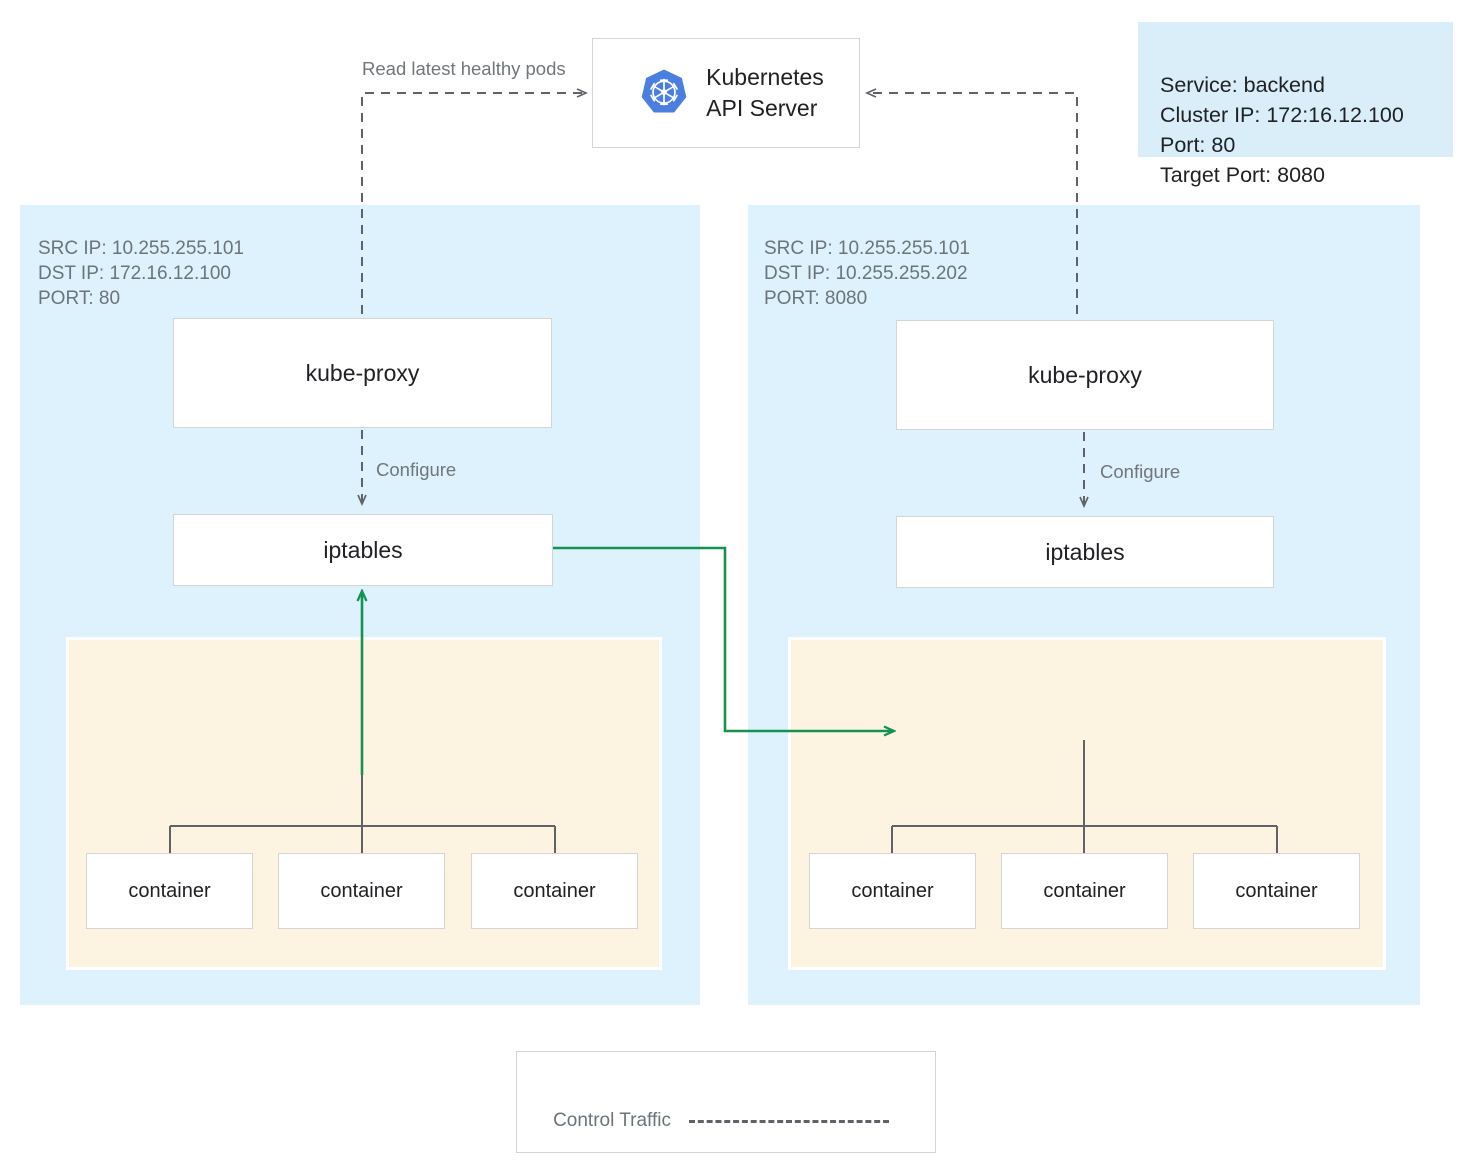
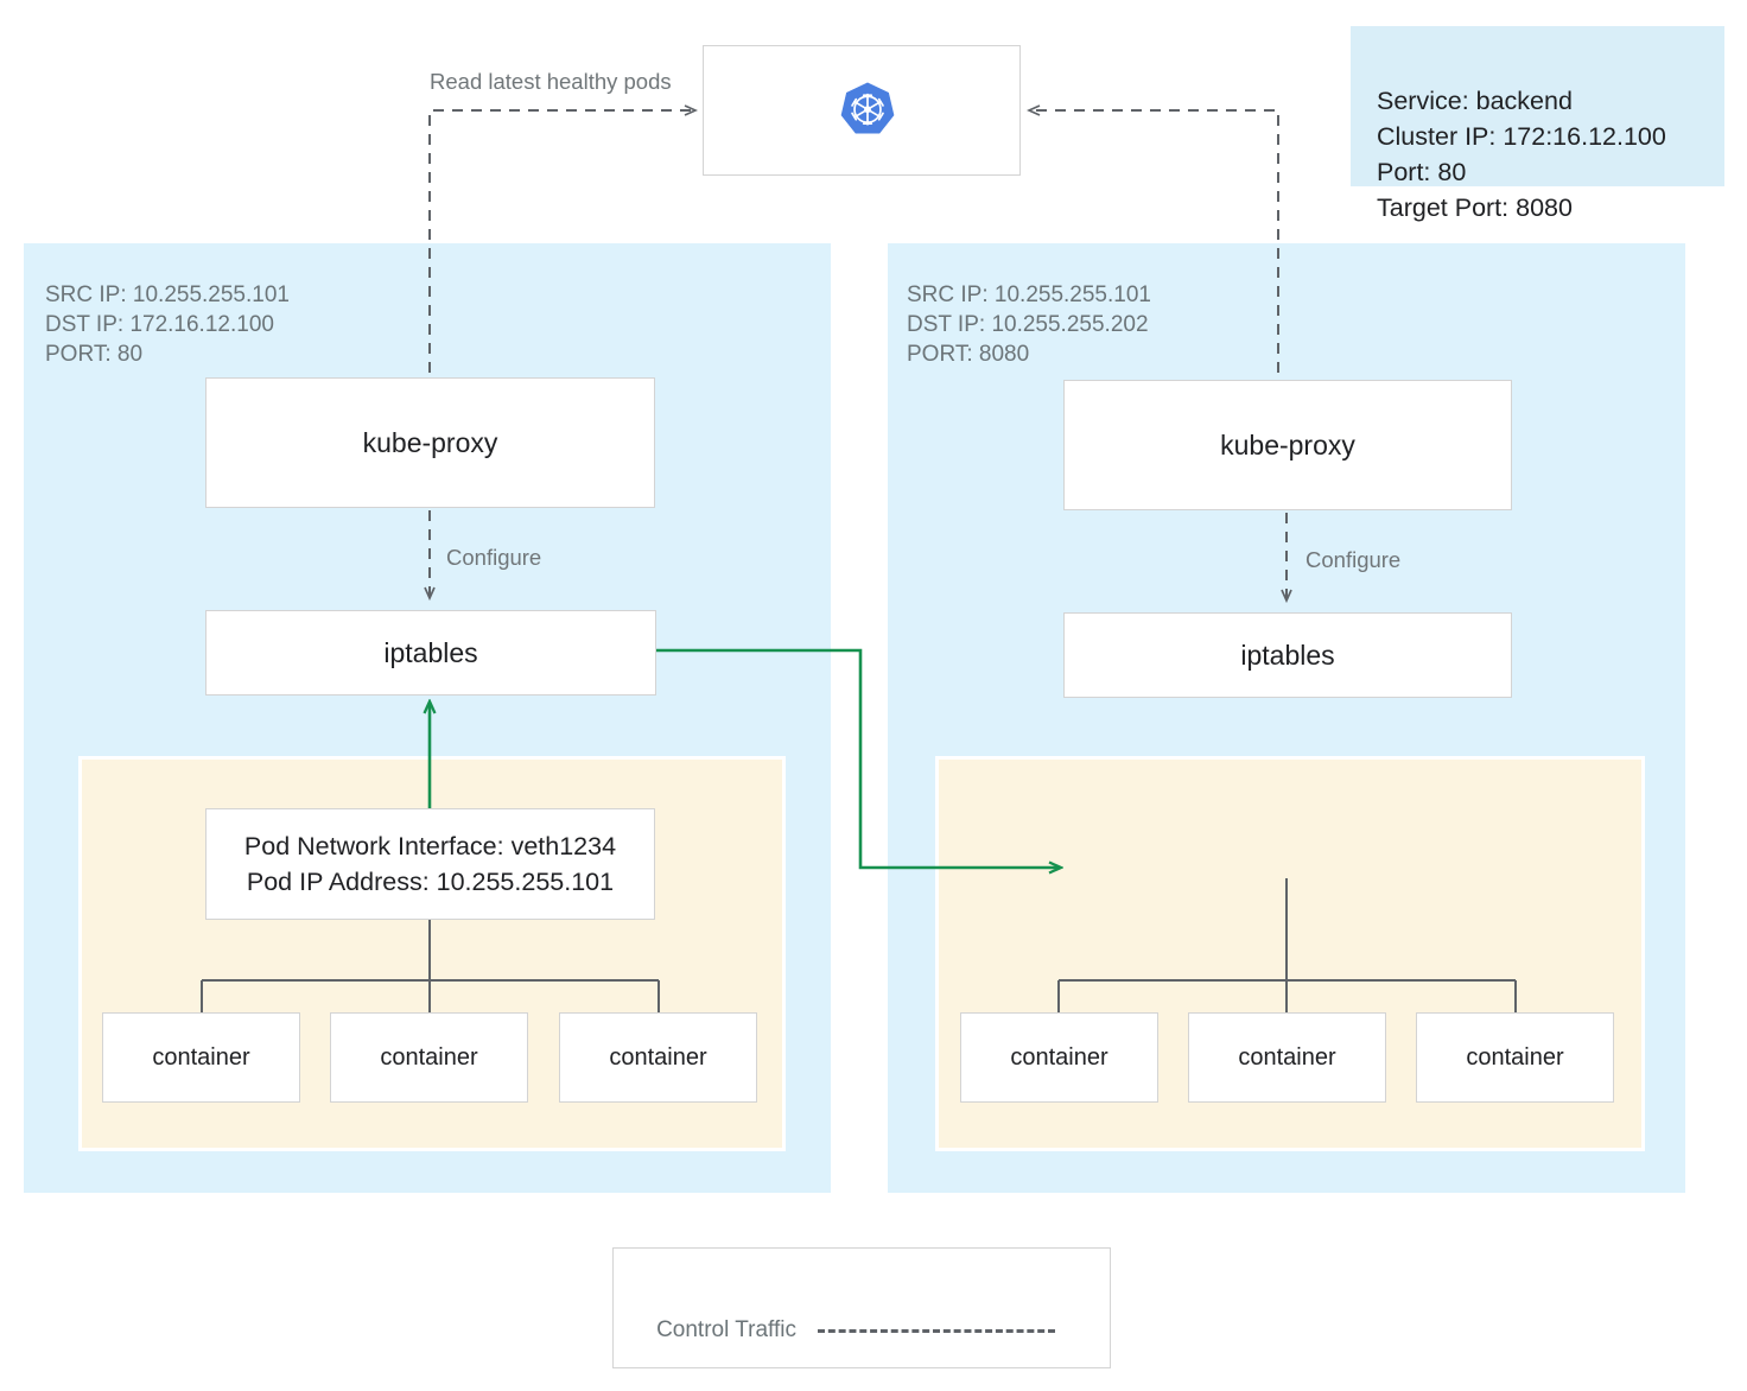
- Kubernetes
- API Server
  Service: backend
  Cluster IP: 172:16.12.100
  Port: 80
  Target Port: 8080
  Read latest healthy pods
  Configure
  Configure
  SRC IP: 10.255.255.101
  DST IP: 172.16.12.100
  PORT: 80
  kube-proxy
  iptables
+ Pod Network Interface: veth1234
+ Pod IP Address: 10.255.255.101
  container
  container
  container
  SRC IP: 10.255.255.101
  DST IP: 10.255.255.202
  PORT: 8080
  kube-proxy
  iptables
  container
  container
  container
  Control Traffic
